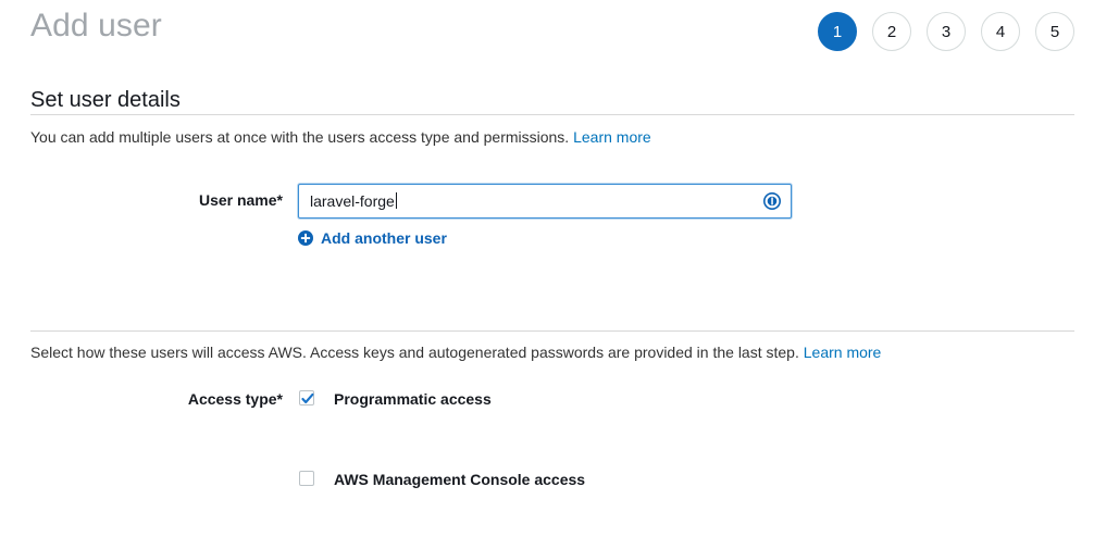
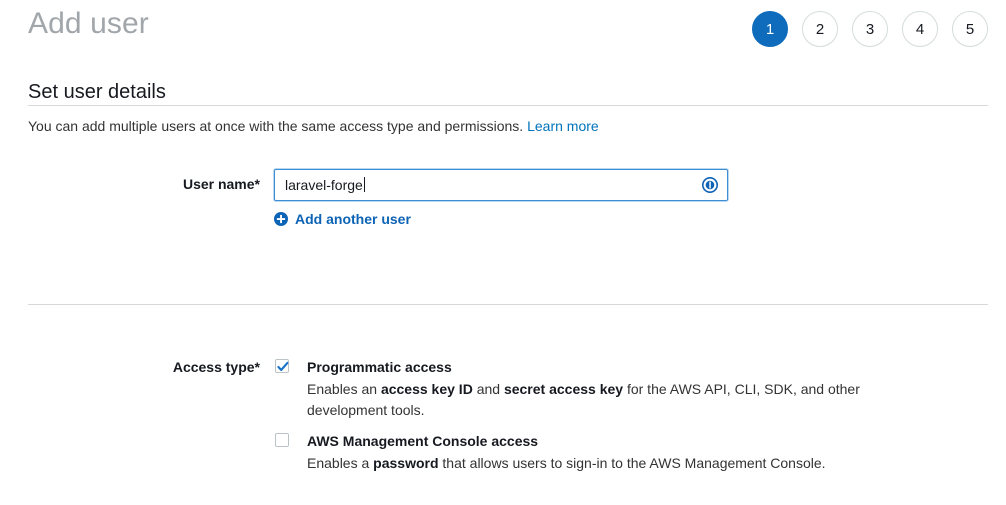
  Add user
  1
  2
  3
  4
  5
  Set user details
- You can add multiple users at once with the users access type and permissions. Learn more
+ You can add multiple users at once with the same access type and permissions. Learn more
  User name*
  laravel-forge
  Add another user
- Select how these users will access AWS. Access keys and autogenerated passwords are provided in the last step. Learn more
  Access type*
  Programmatic access
+ Enables an access key ID and secret access key for the AWS API, CLI, SDK, and other development tools.
  AWS Management Console access
+ Enables a password that allows users to sign-in to the AWS Management Console.
